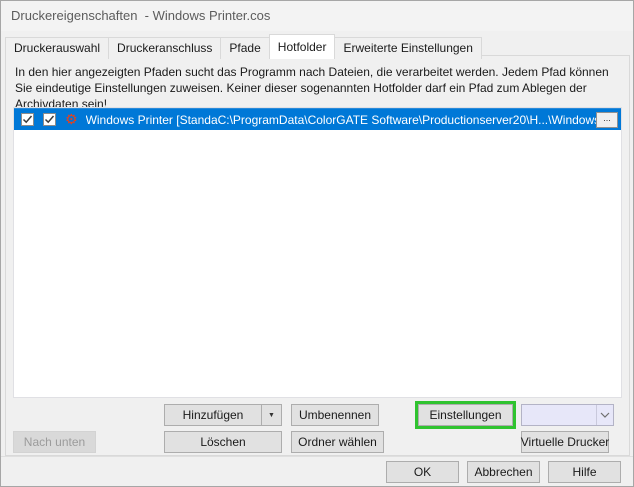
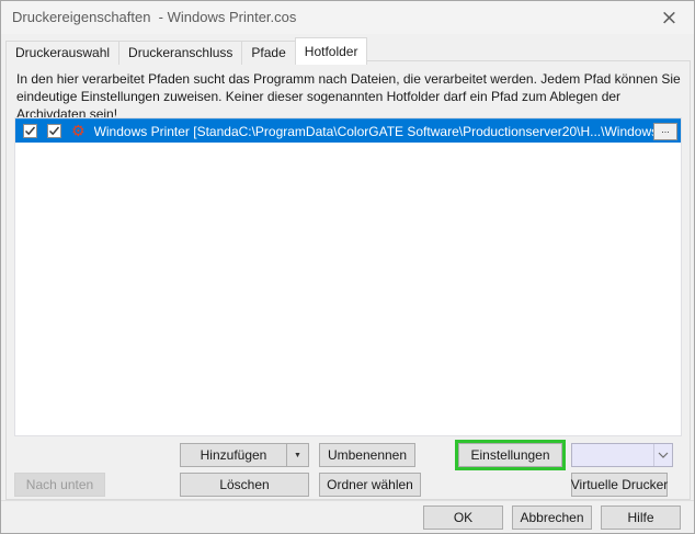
  Druckereigenschaften - Windows Printer.cos
+ ×
  Druckerauswahl
  Druckeranschluss
  Pfade
  Hotfolder
- Erweiterte Einstellungen
- In den hier angezeigten Pfaden sucht das Programm nach Dateien, die verarbeitet werden. Jedem Pfad können Sie eindeutige Einstellungen zuweisen. Keiner dieser sogenannten Hotfolder darf ein Pfad zum Ablegen der Archivdaten sein!
+ In den hier verarbeitet Pfaden sucht das Programm nach Dateien, die verarbeitet werden. Jedem Pfad können Sie eindeutige Einstellungen zuweisen. Keiner dieser sogenannten Hotfolder darf ein Pfad zum Ablegen der Archivdaten sein!
  ⚙
  Windows Printer [Standa
  C:\ProgramData\ColorGATE Software\Productionserver20\H...\Window
  ...
  Nach unten
  Hinzufügen
  Löschen
  Umbenennen
  Ordner wählen
  Einstellungen
  Virtuelle Drucker
  OK
  Abbrechen
  Hilfe
